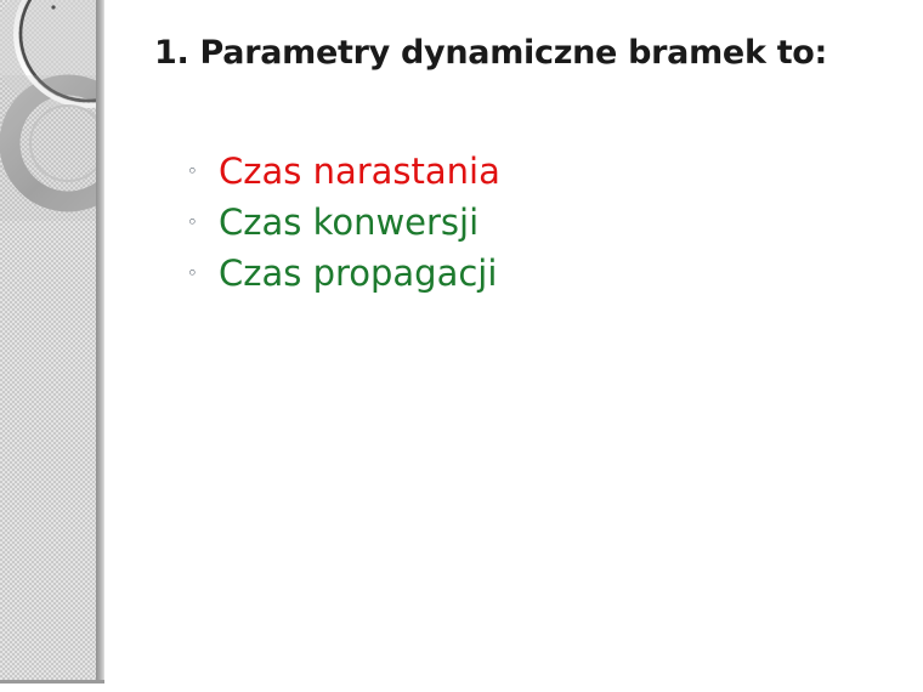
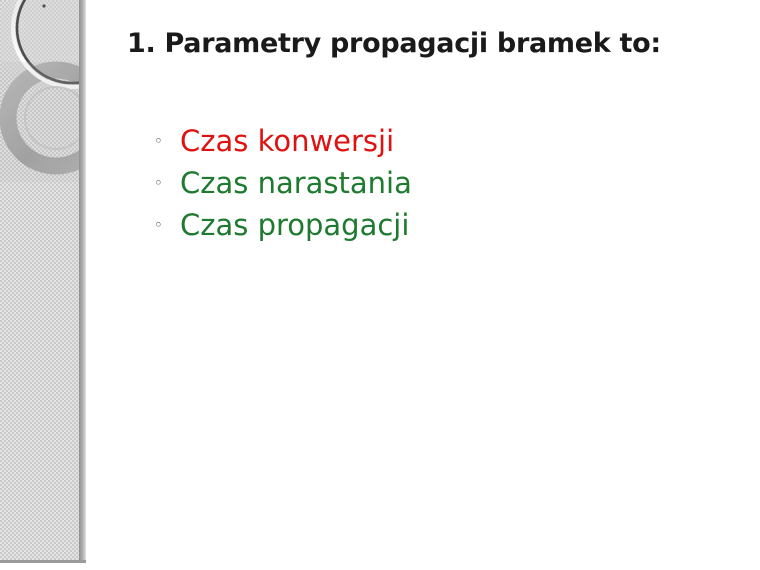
- 1. Parametry dynamiczne bramek to:
+ 1. Parametry propagacji bramek to:
  ◦
- Czas narastania
+ Czas konwersji
  ◦
- Czas konwersji
+ Czas narastania
  ◦
  Czas propagacji
